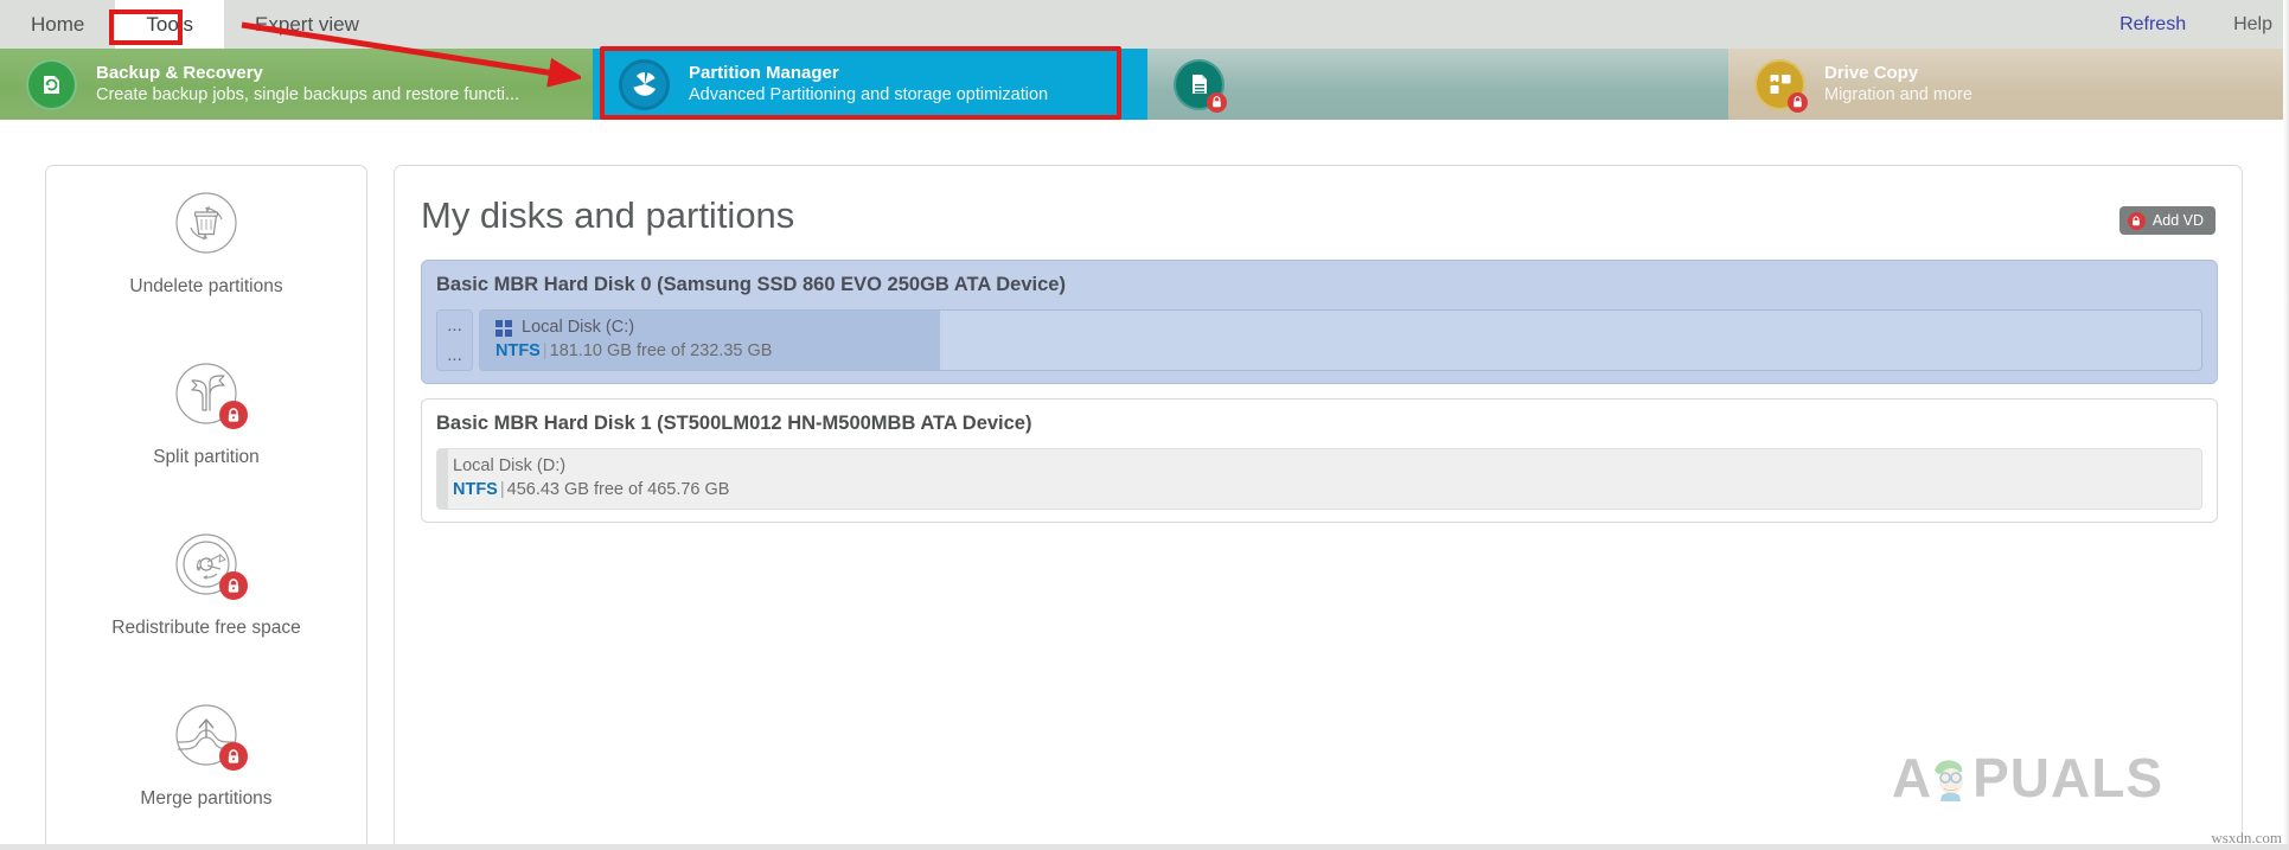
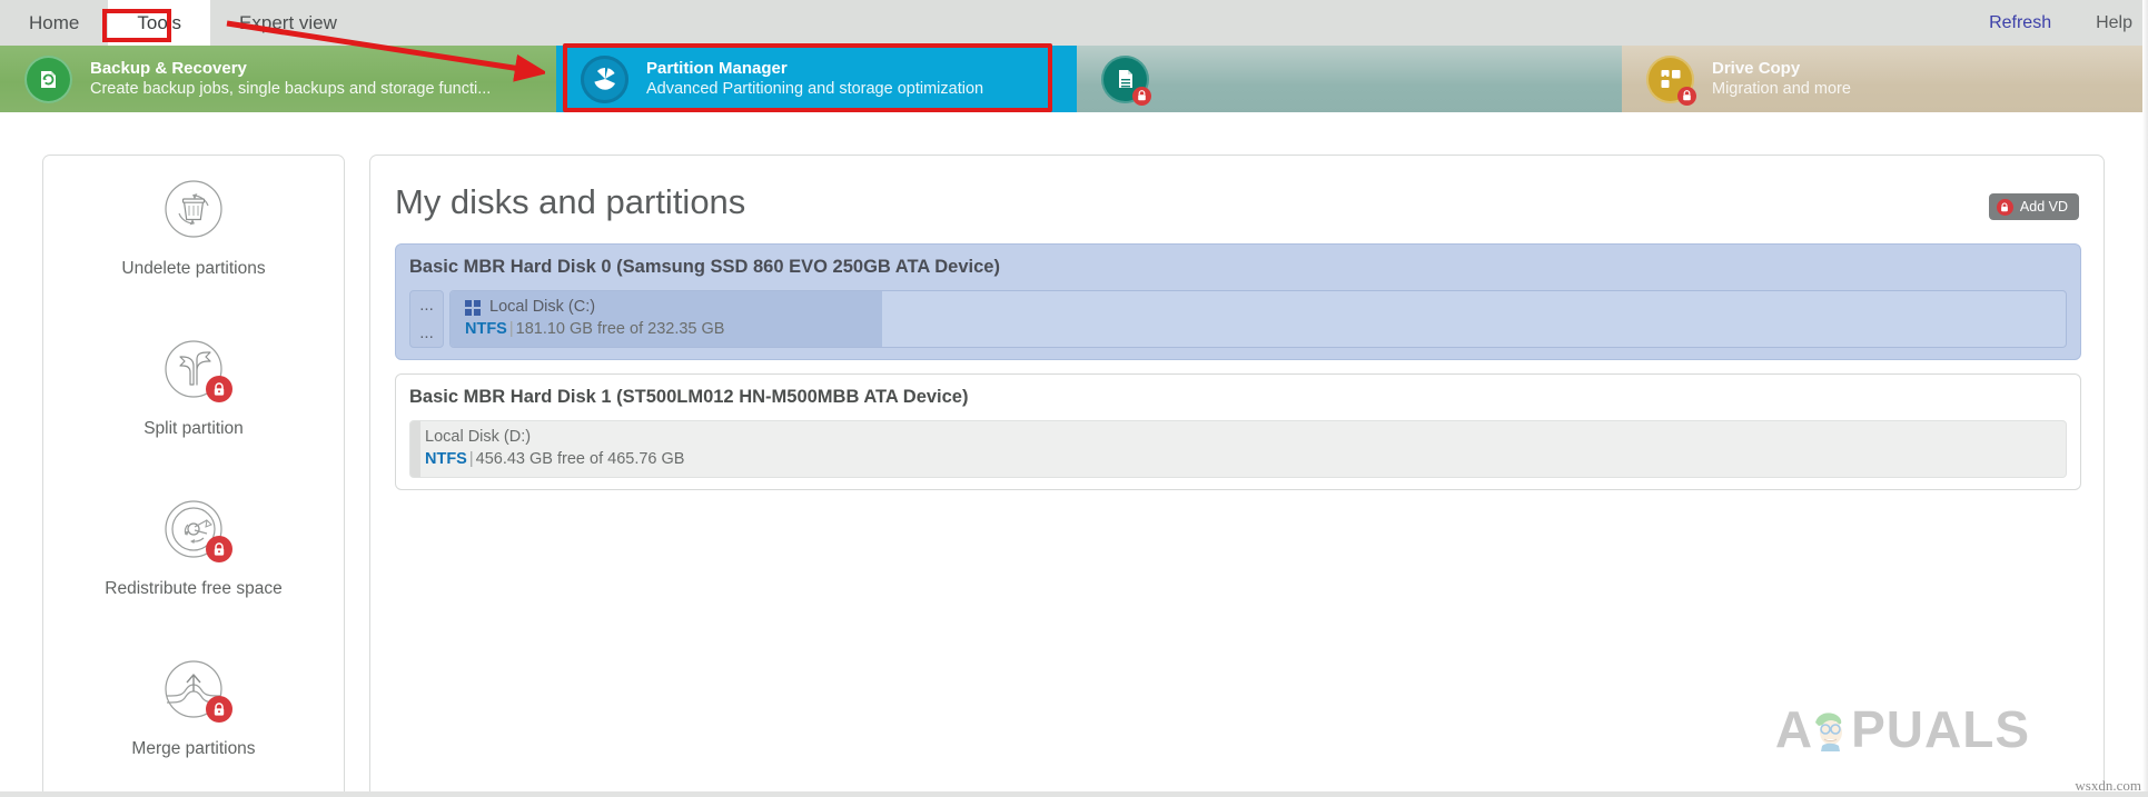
  Home
  Tools
  Expert view
  Refresh
  Help
  Backup & Recovery
- Create backup jobs, single backups and restore functi...
+ Create backup jobs, single backups and storage functi...
  Partition Manager
  Advanced Partitioning and storage optimization
  Drive Copy
  Migration and more
  Undelete partitions
  Split partition
  Redistribute free space
  Merge partitions
  My disks and partitions
  Add VD
  Basic MBR Hard Disk 0 (Samsung SSD 860 EVO 250GB ATA Device)
  ...
  ...
  Local Disk (C:)
  NTFS | 181.10 GB free of 232.35 GB
  Basic MBR Hard Disk 1 (ST500LM012 HN-M500MBB ATA Device)
  Local Disk (D:)
  NTFS | 456.43 GB free of 465.76 GB
  A
  PUALS
  wsxdn.com
